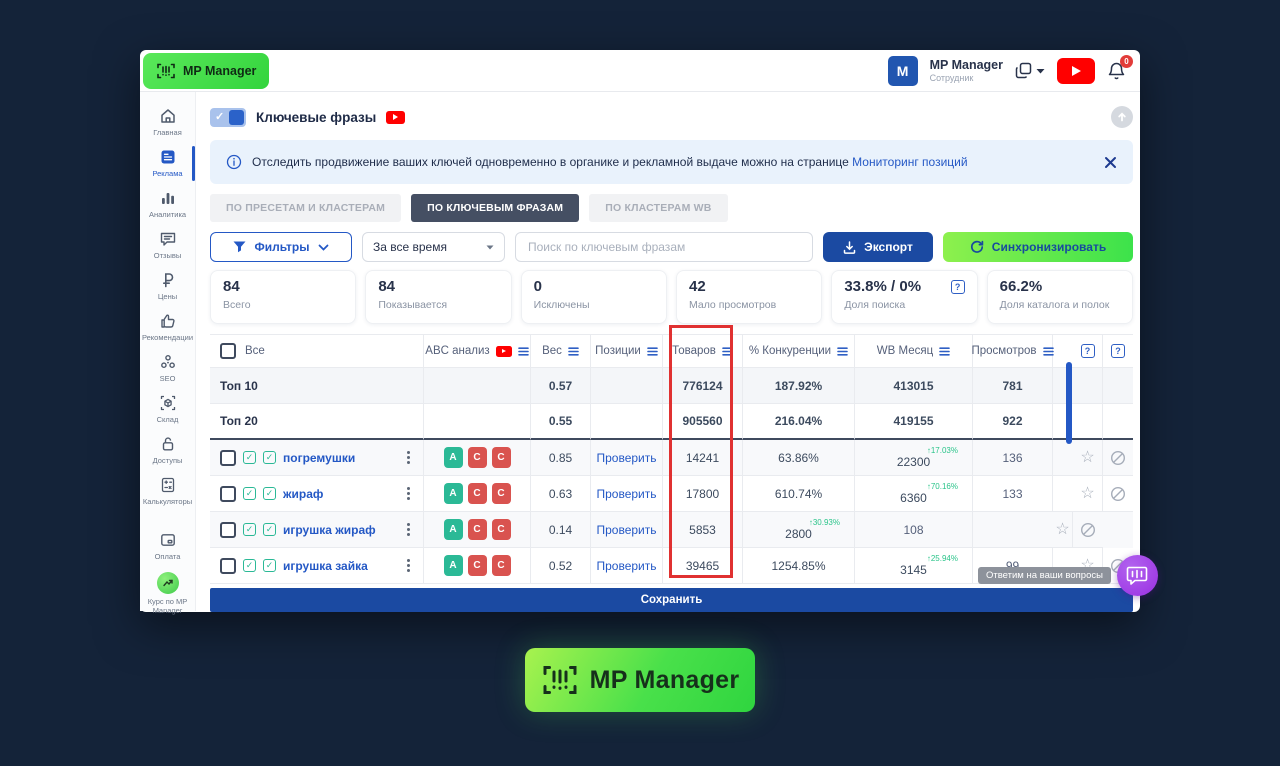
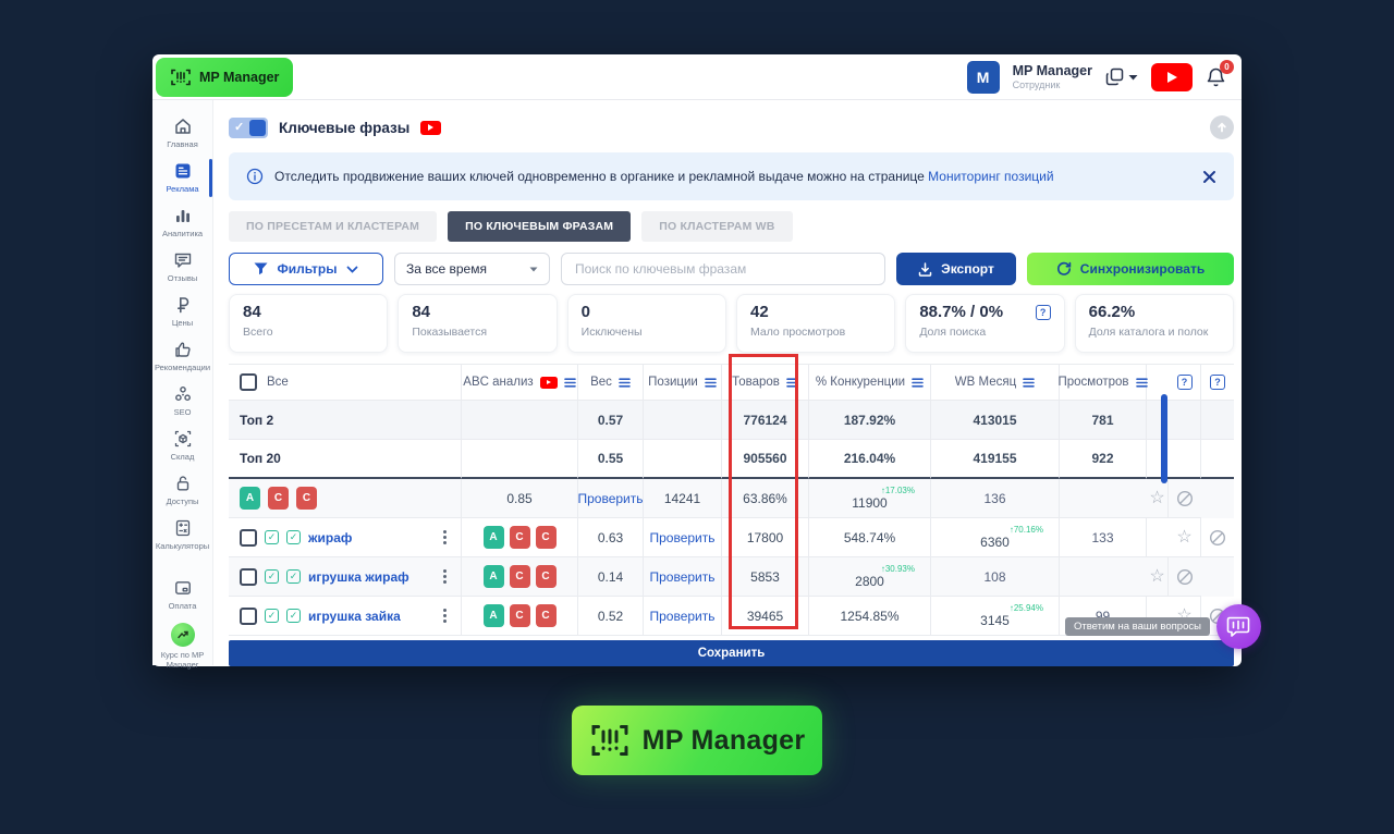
  MP Manager
  M
  MP Manager
  Сотрудник
  0
  Главная
  Реклама
  Аналитика
  Отзывы
  Цены
  Рекомендации
  SEO
  Склад
  Доступы
  Калькуляторы
  Оплата
  Курс по MP Manager
  Ключевые фразы
  Отследить продвижение ваших ключей одновременно в органике и рекламной выдаче можно на странице Мониторинг позиций
  ПО ПРЕСЕТАМ И КЛАСТЕРАМ
  ПО КЛЮЧЕВЫМ ФРАЗАМ
  ПО КЛАСТЕРАМ WB
  Фильтры
  За все время
  Поиск по ключевым фразам
  Экспорт
  Синхронизировать
  84
  Всего
  84
  Показывается
  0
  Исключены
  42
  Мало просмотров
- 33.8% / 0%
+ 88.7% / 0%
  Доля поиска
  66.2%
  Доля каталога и полок
  Все
  ABC анализ
  Вес
  Позиции
  Товаров
  % Конкуренции
  WB Месяц
  Просмотров
- Топ 10
+ Топ 2
  0.57
  776124
  187.92%
  413015
  781
  Топ 20
  0.55
  905560
  216.04%
  419155
  922
- погремушки
  A
  C
  C
  0.85
  Проверить
  14241
  63.86%
  ↑17.03%
- 22300
+ 11900
  136
  ☆
  жираф
  A
  C
  C
  0.63
  Проверить
  17800
- 610.74%
+ 548.74%
  ↑70.16%
  6360
  133
  ☆
  игрушка жираф
  A
  C
  C
  0.14
  Проверить
  5853
  ↑30.93%
  2800
  108
  ☆
  игрушка зайка
  A
  C
  C
  0.52
  Проверить
  39465
  1254.85%
  ↑25.94%
  3145
  99
  ☆
  Сохранить
  Ответим на ваши вопросы
  MP Manager
